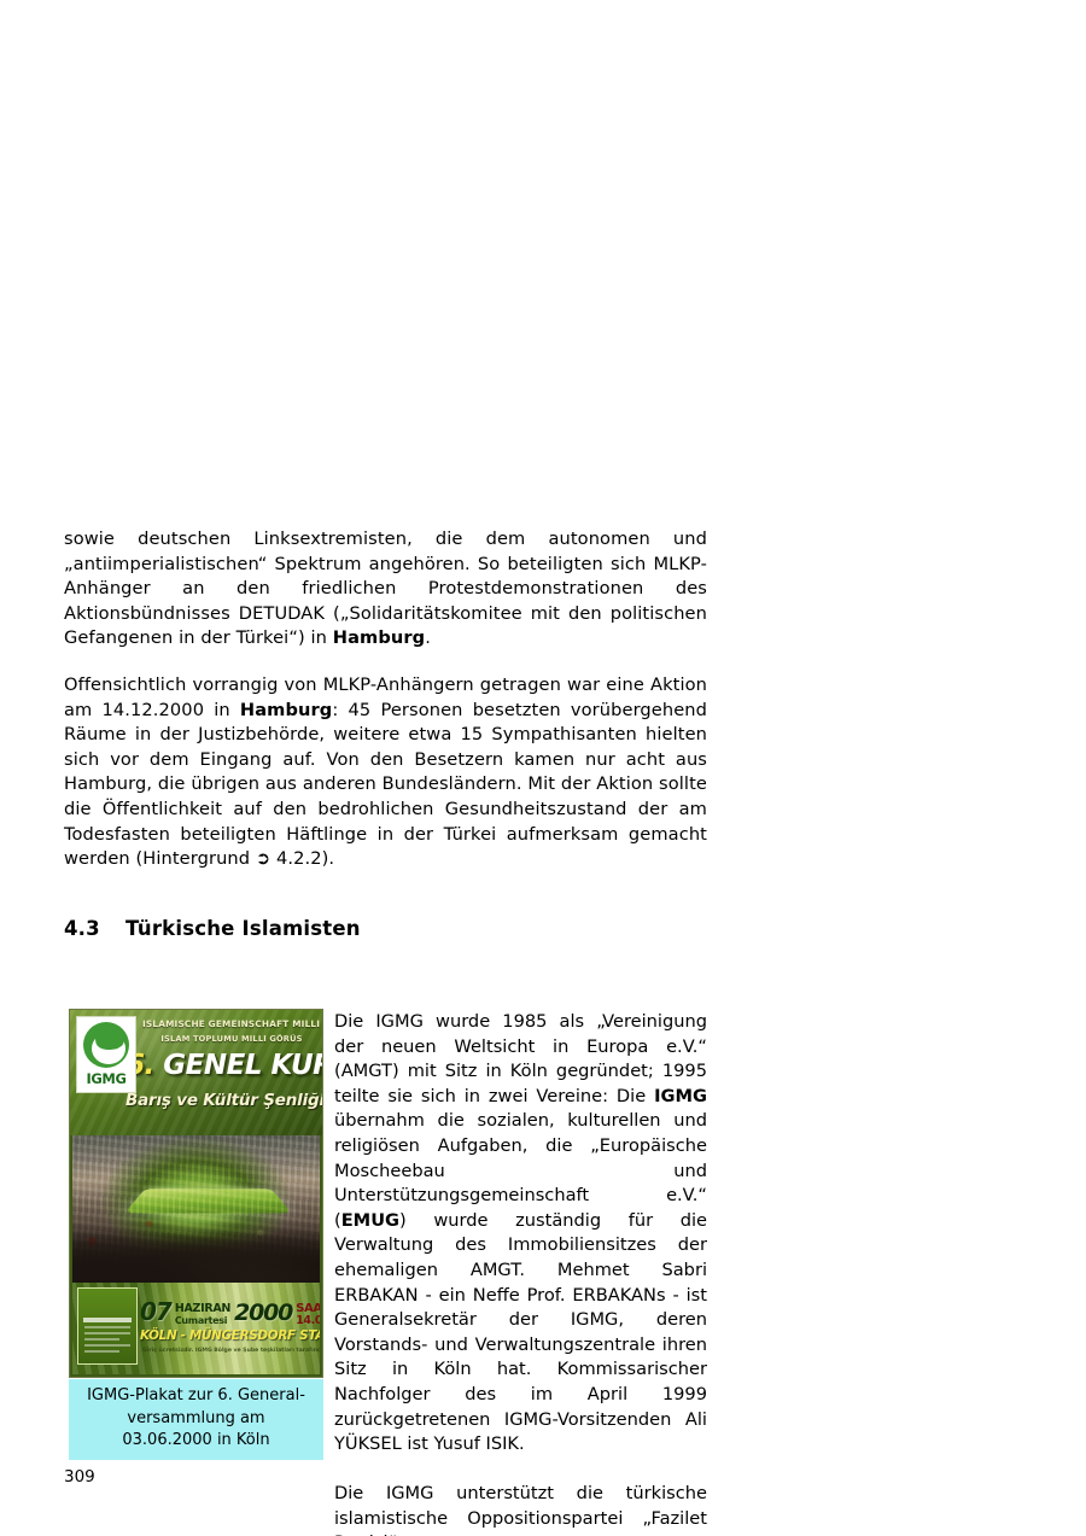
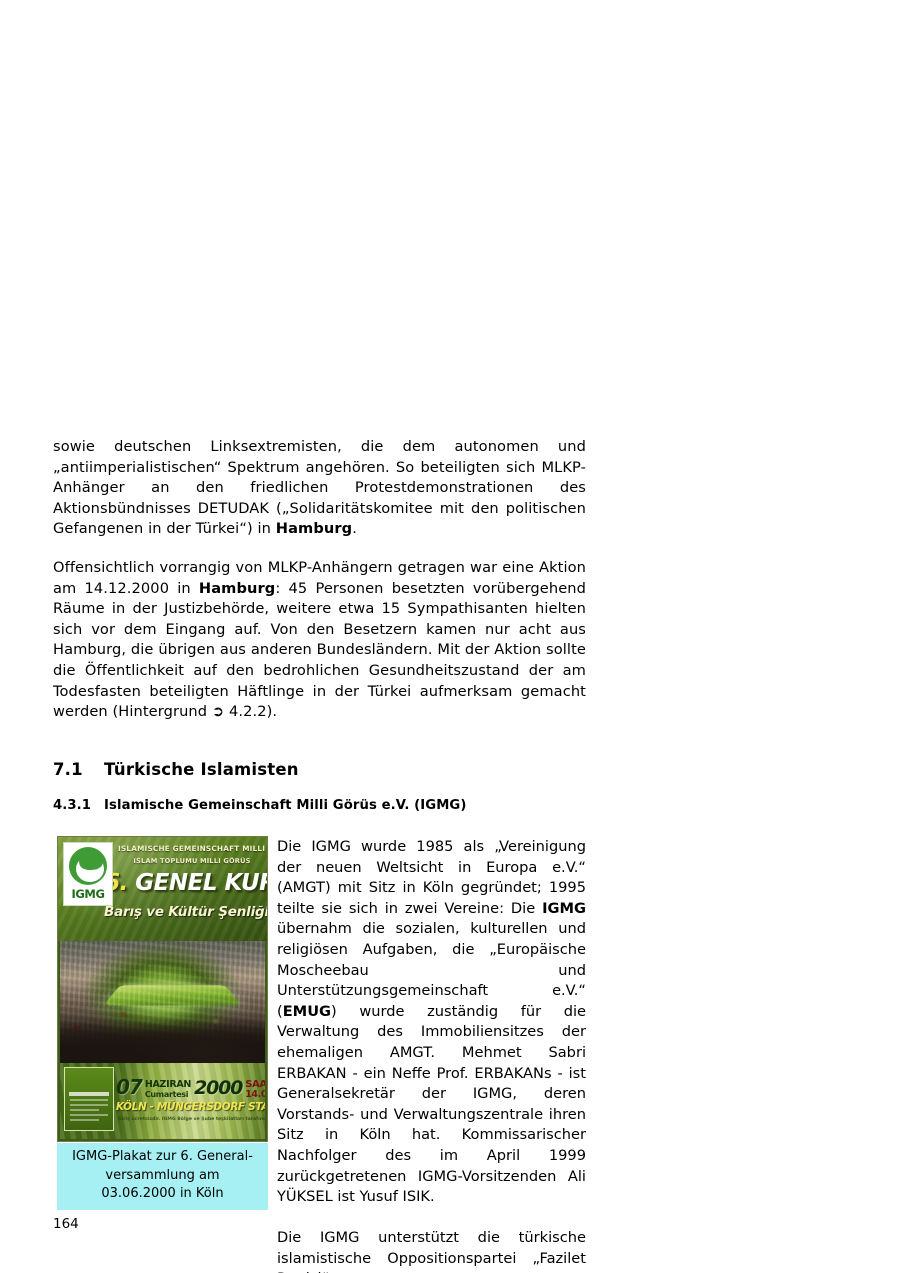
  sowie deutschen Linksextremisten, die dem autonomen und „antiimperialistischen“ Spektrum angehören. So beteiligten sich MLKP-Anhänger an den friedlichen Protestdemonstrationen des Aktionsbündnisses DETUDAK („Solidaritätskomitee mit den politischen Gefangenen in der Türkei“) in Hamburg.
  Offensichtlich vorrangig von MLKP-Anhängern getragen war eine Aktion am 14.12.2000 in Hamburg: 45 Personen besetzten vorübergehend Räume in der Justizbehörde, weitere etwa 15 Sympathisanten hielten sich vor dem Eingang auf. Von den Besetzern kamen nur acht aus Hamburg, die übrigen aus anderen Bundesländern. Mit der Aktion sollte die Öffentlichkeit auf den bedrohlichen Gesundheitszustand der am Todesfasten beteiligten Häftlinge in der Türkei aufmerksam gemacht werden (Hintergrund ➲ 4.2.2).
- 4.3 Türkische Islamisten
+ 7.1 Türkische Islamisten
+ 4.3.1 Islamische Gemeinschaft Milli Görüs e.V. (IGMG)
  IGMG
  ISLAMISCHE GEMEINSCHAFT MILLI
  ISLAM TOPLUMU MILLI GÖRÜS
  Barış ve Kültür Şenliği
  07
  HAZIRAN
  Cumartesi
  2000
  SAA
  14.0
  KÖLN - MÜNGERSDORF ST
  IGMG-Plakat zur 6. General-
  versammlung am
  03.06.2000 in Köln
  Die IGMG wurde 1985 als „Vereinigung der neuen Weltsicht in Europa e.V.“ (AMGT) mit Sitz in Köln gegründet; 1995 teilte sie sich in zwei Vereine: Die IGMG übernahm die sozialen, kulturellen und religiösen Aufgaben, die „Europäische Moscheebau und Unterstützungsgemeinschaft e.V.“ (EMUG) wurde zuständig für die Verwaltung des Immobiliensitzes der ehemaligen AMGT. Mehmet Sabri ERBAKAN - ein Neffe Prof. ERBAKANs - ist Generalsekretär der IGMG, deren Vorstands- und Verwaltungszentrale ihren Sitz in Köln hat. Kommissarischer Nachfolger des im April 1999 zurückgetretenen IGMG-Vorsitzenden Ali YÜKSEL ist Yusuf ISIK.
  Die IGMG unterstützt die türkische islamistische Oppositionspartei „Fazilet
- 309
+ 164
